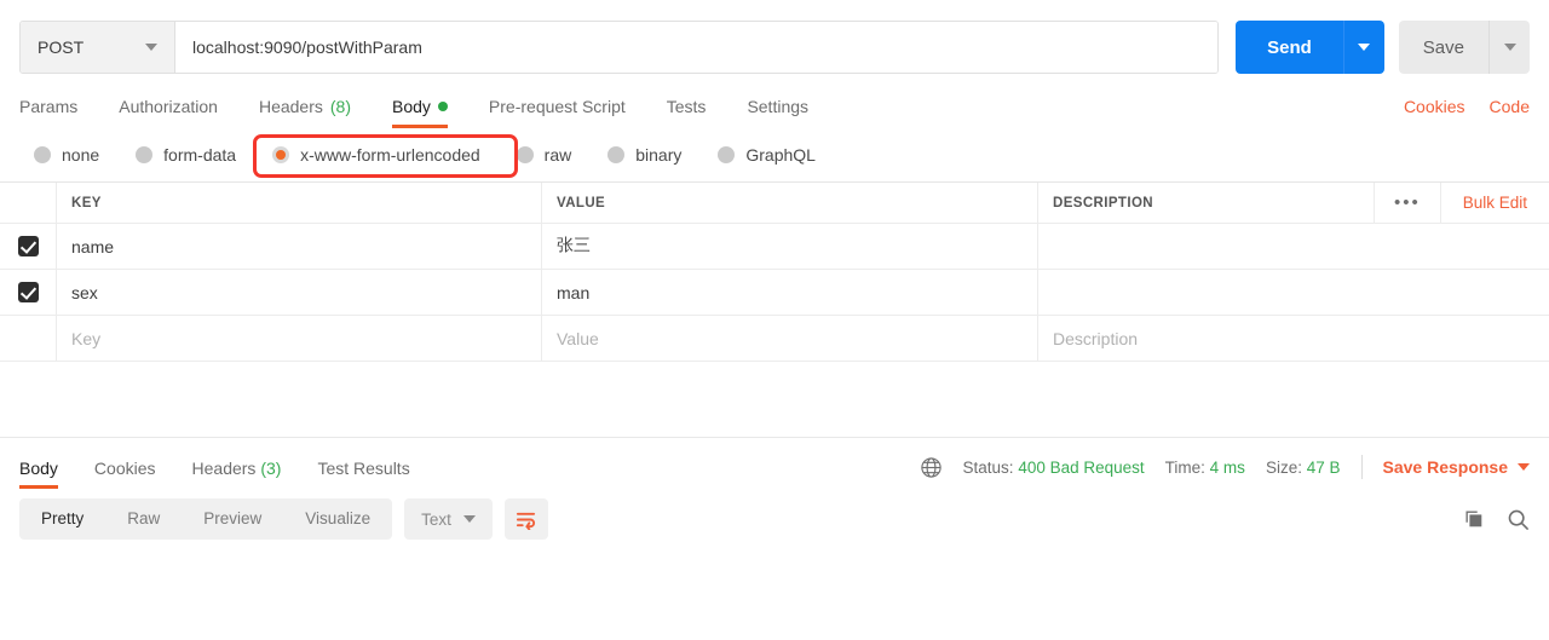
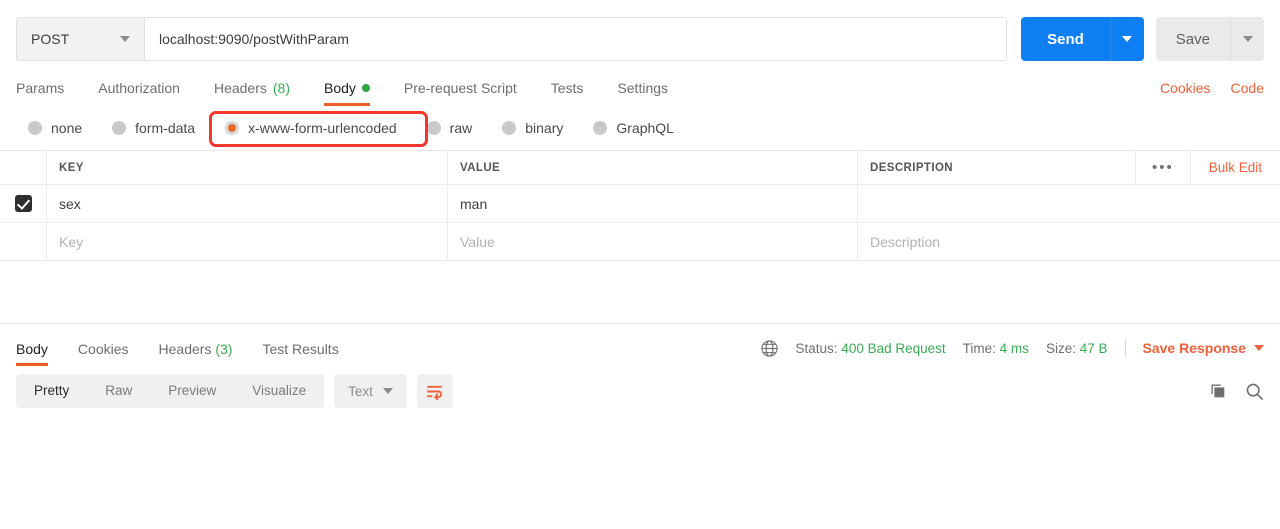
  POST
  localhost:9090/postWithParam
  Send
  Save
  Params
  Authorization
  Headers
  (8)
  Body
  Pre-request Script
  Tests
  Settings
  Cookies
  Code
  none
  form-data
  x-www-form-urlencoded
  raw
  binary
  GraphQL
  KEY
  VALUE
  DESCRIPTION
  •••
  Bulk Edit
- name
- 张三
  sex
  man
  Key
  Value
  Description
  Body
  Cookies
  Headers (3)
  Test Results
  Status: 400 Bad Request
  Time: 4 ms
  Size: 47 B
  Save Response
  Pretty
  Raw
  Preview
  Visualize
  Text
